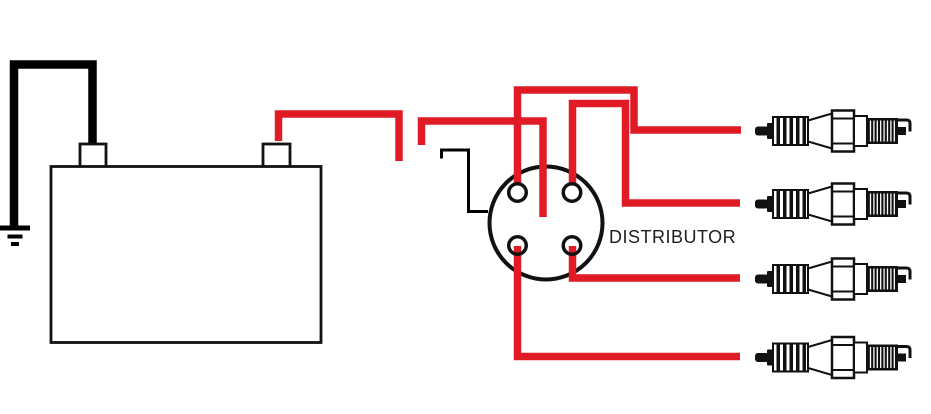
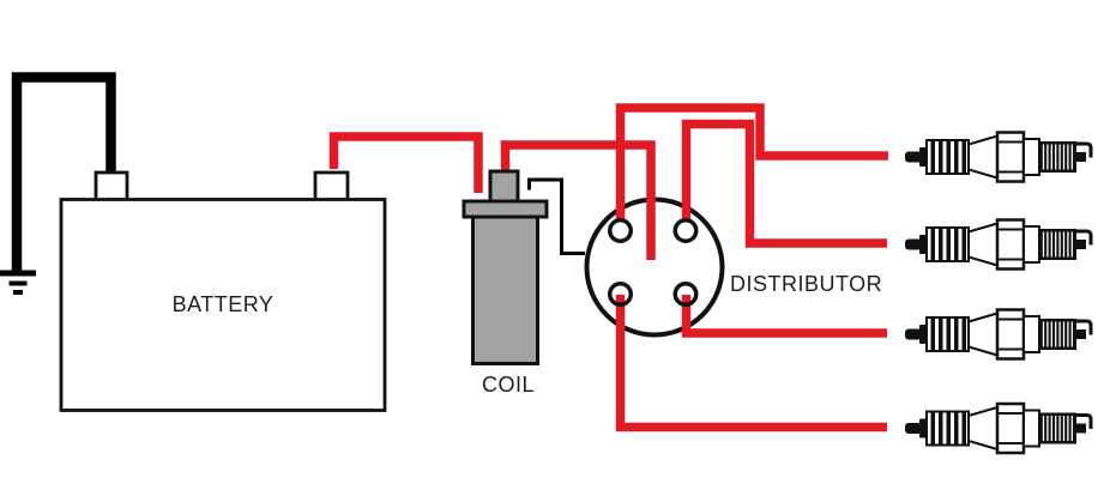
+ BATTERY
+ COIL
  DISTRIBUTOR
